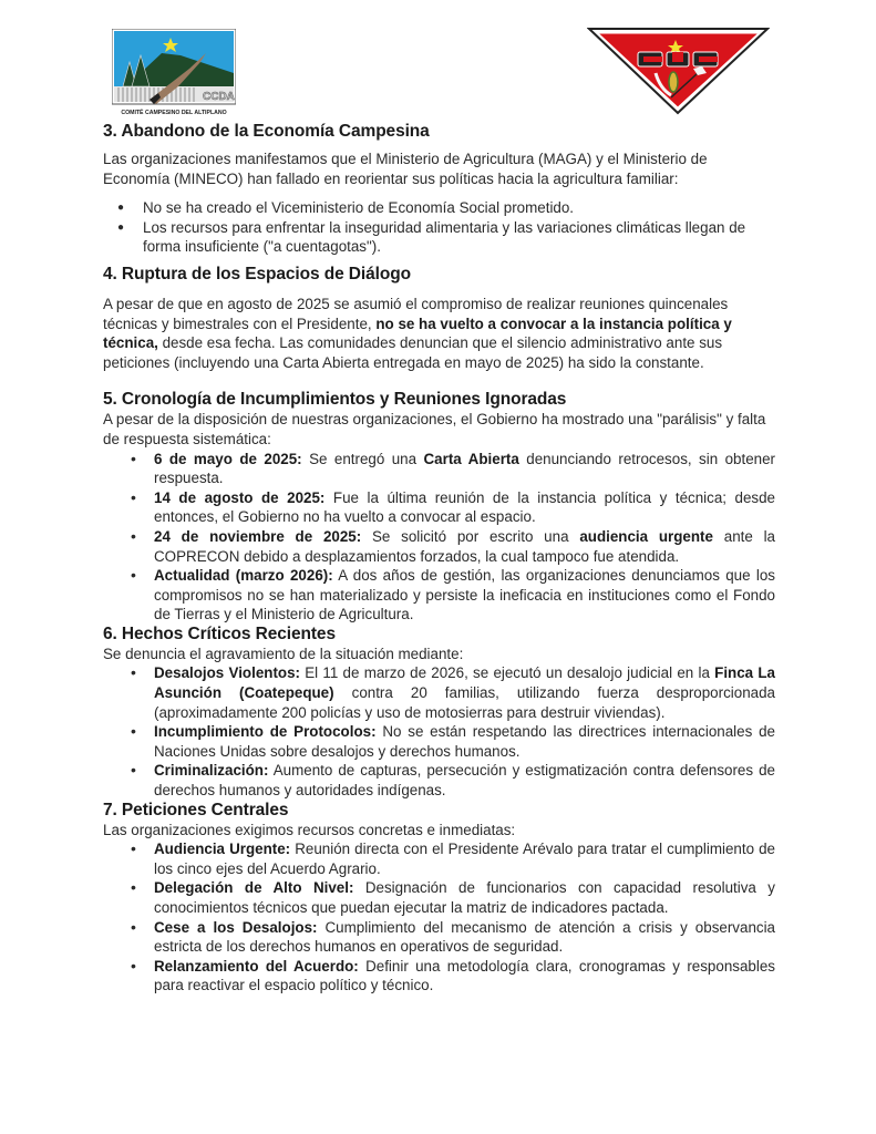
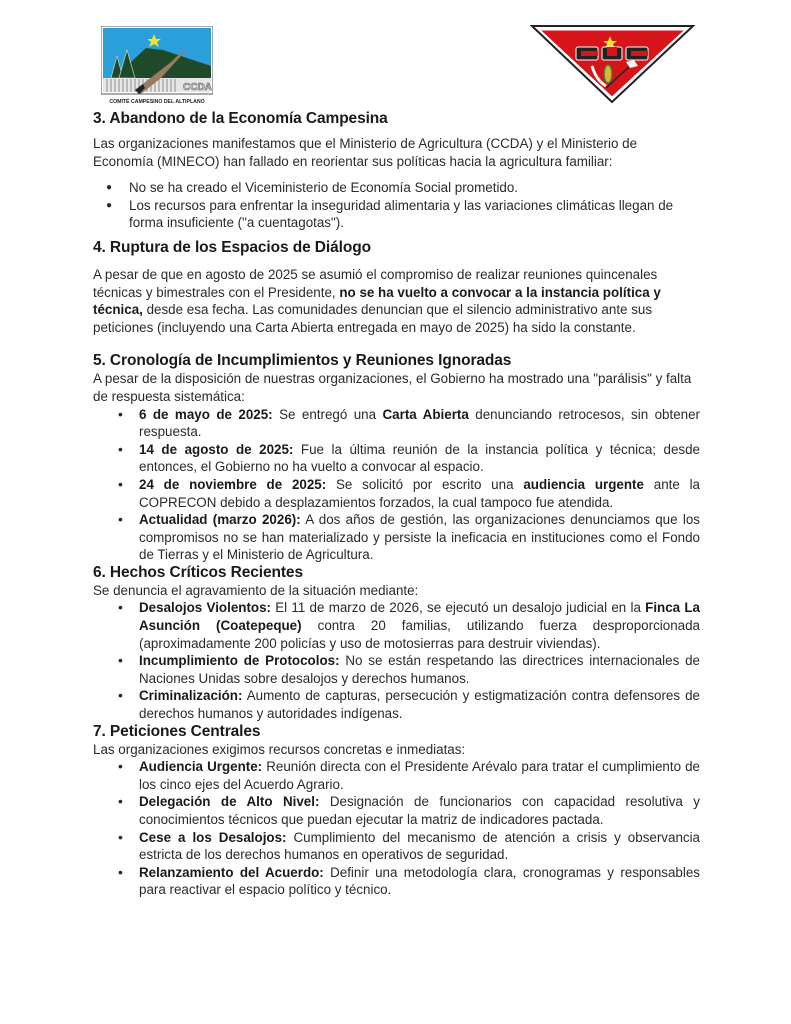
  CCDA
  3. Abandono de la Economía Campesina
- Las organizaciones manifestamos que el Ministerio de Agricultura (MAGA) y el Ministerio de Economía (MINECO) han fallado en reorientar sus políticas hacia la agricultura familiar:
+ Las organizaciones manifestamos que el Ministerio de Agricultura (CCDA) y el Ministerio de Economía (MINECO) han fallado en reorientar sus políticas hacia la agricultura familiar:
  No se ha creado el Viceministerio de Economía Social prometido.
  Los recursos para enfrentar la inseguridad alimentaria y las variaciones climáticas llegan de forma insuficiente ("a cuentagotas").
  4. Ruptura de los Espacios de Diálogo
  A pesar de que en agosto de 2025 se asumió el compromiso de realizar reuniones quincenales técnicas y bimestrales con el Presidente, no se ha vuelto a convocar a la instancia política y técnica, desde esa fecha. Las comunidades denuncian que el silencio administrativo ante sus peticiones (incluyendo una Carta Abierta entregada en mayo de 2025) ha sido la constante.
  5. Cronología de Incumplimientos y Reuniones Ignoradas
  A pesar de la disposición de nuestras organizaciones, el Gobierno ha mostrado una "parálisis" y falta de respuesta sistemática:
  6 de mayo de 2025: Se entregó una Carta Abierta denunciando retrocesos, sin obtener respuesta.
  14 de agosto de 2025: Fue la última reunión de la instancia política y técnica; desde entonces, el Gobierno no ha vuelto a convocar al espacio.
  24 de noviembre de 2025: Se solicitó por escrito una audiencia urgente ante la COPRECON debido a desplazamientos forzados, la cual tampoco fue atendida.
  Actualidad (marzo 2026): A dos años de gestión, las organizaciones denunciamos que los compromisos no se han materializado y persiste la ineficacia en instituciones como el Fondo de Tierras y el Ministerio de Agricultura.
  6. Hechos Críticos Recientes
  Se denuncia el agravamiento de la situación mediante:
  Desalojos Violentos: El 11 de marzo de 2026, se ejecutó un desalojo judicial en la Finca La Asunción (Coatepeque) contra 20 familias, utilizando fuerza desproporcionada (aproximadamente 200 policías y uso de motosierras para destruir viviendas).
  Incumplimiento de Protocolos: No se están respetando las directrices internacionales de Naciones Unidas sobre desalojos y derechos humanos.
  Criminalización: Aumento de capturas, persecución y estigmatización contra defensores de derechos humanos y autoridades indígenas.
  7. Peticiones Centrales
  Las organizaciones exigimos recursos concretas e inmediatas:
  Audiencia Urgente: Reunión directa con el Presidente Arévalo para tratar el cumplimiento de los cinco ejes del Acuerdo Agrario.
  Delegación de Alto Nivel: Designación de funcionarios con capacidad resolutiva y conocimientos técnicos que puedan ejecutar la matriz de indicadores pactada.
  Cese a los Desalojos: Cumplimiento del mecanismo de atención a crisis y observancia estricta de los derechos humanos en operativos de seguridad.
  Relanzamiento del Acuerdo: Definir una metodología clara, cronogramas y responsables para reactivar el espacio político y técnico.
